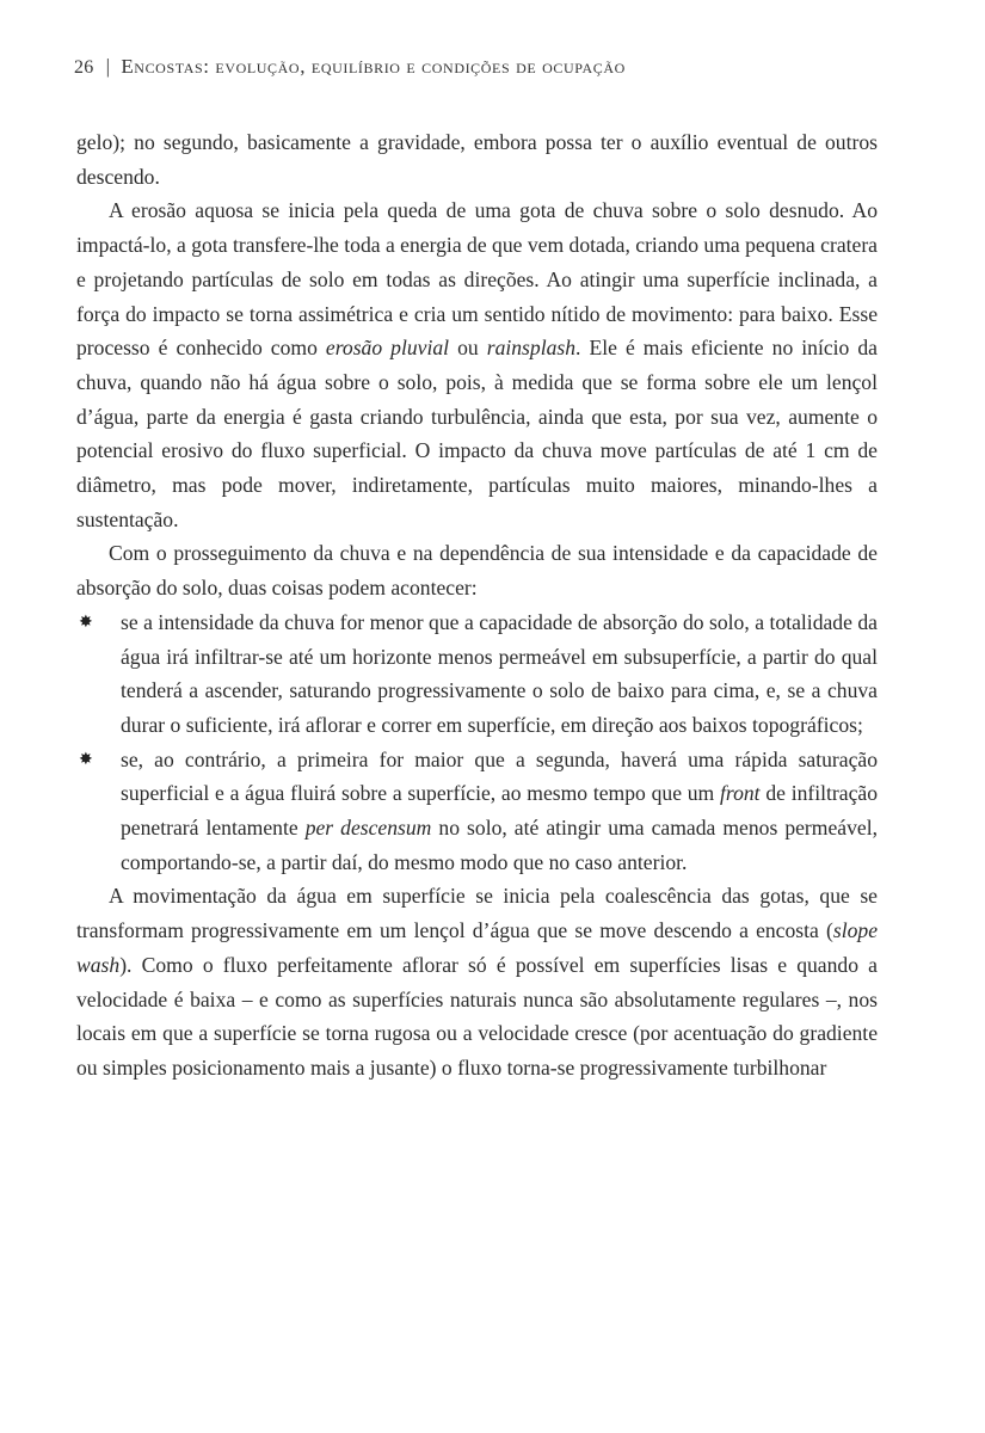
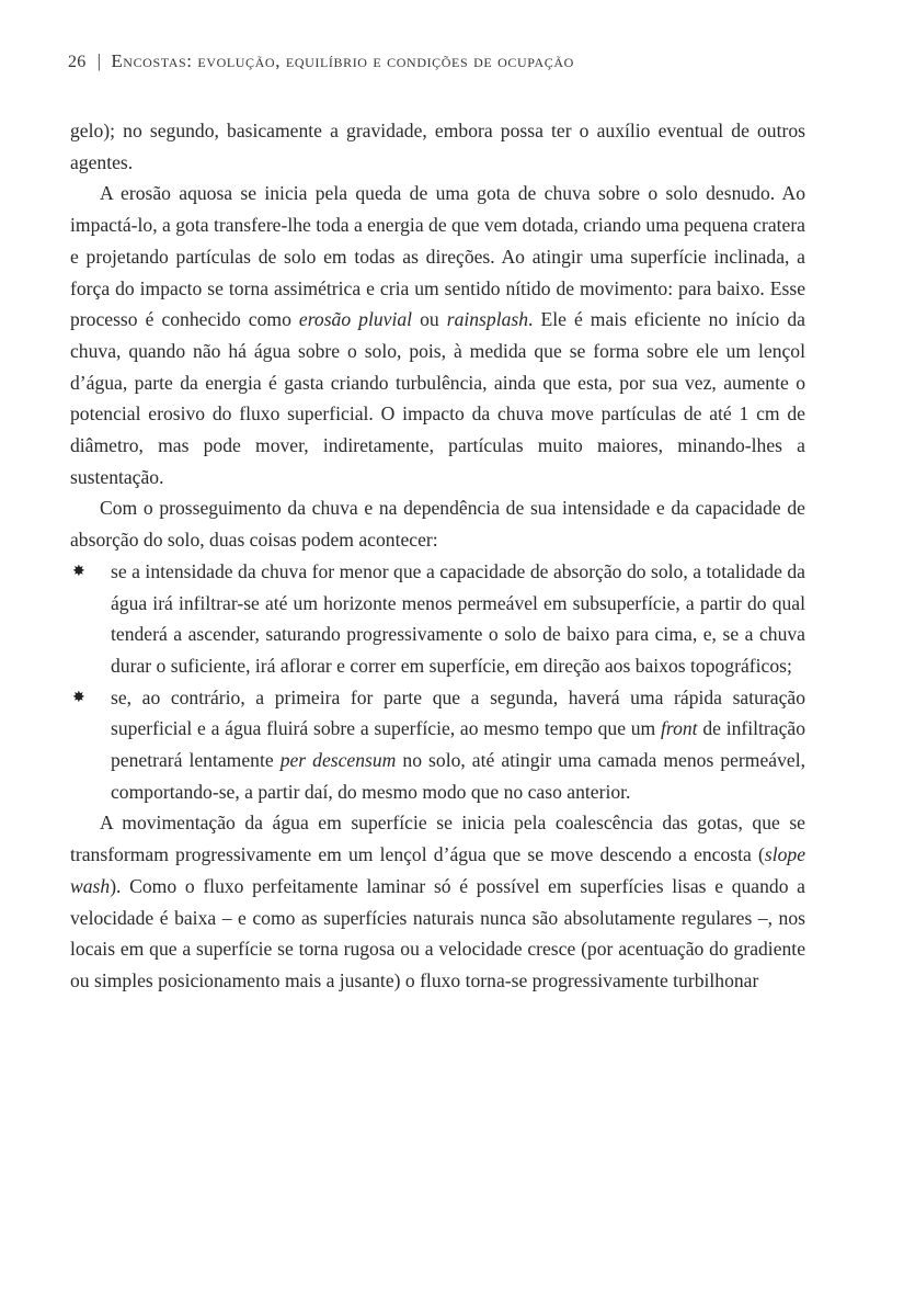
  26 | Encostas: evolução, equilíbrio e condições de ocupação
- gelo); no segundo, basicamente a gravidade, embora possa ter o auxílio eventual de outros descendo.
+ gelo); no segundo, basicamente a gravidade, embora possa ter o auxílio eventual de outros agentes.
  A erosão aquosa se inicia pela queda de uma gota de chuva sobre o solo desnudo. Ao impactá-lo, a gota transfere-lhe toda a energia de que vem dotada, criando uma pequena cratera e projetando partículas de solo em todas as dire­ções. Ao atingir uma superfície inclinada, a força do impacto se torna assi­métrica e cria um sentido nítido de movimento: para baixo. Esse processo é conhecido como erosão pluvial ou rainsplash. Ele é mais eficiente no início da chuva, quando não há água sobre o solo, pois, à medida que se forma sobre ele um lençol d’água, parte da energia é gasta criando turbulência, ainda que esta, por sua vez, aumente o potencial erosivo do fluxo superficial. O impacto da chuva move partículas de até 1 cm de diâmetro, mas pode mover, indiretamente, partículas muito maiores, minando-lhes a sustentação.
  Com o prosseguimento da chuva e na dependência de sua intensidade e da capacidade de absorção do solo, duas coisas podem acontecer:
  ✸
  se a intensidade da chuva for menor que a capacidade de absorção do solo, a totalidade da água irá infiltrar-se até um horizonte menos permeável em subsuperfície, a partir do qual tenderá a ascender, saturando progres­sivamente o solo de baixo para cima, e, se a chuva durar o suficiente, irá aflorar e correr em superfície, em direção aos baixos topográficos;
  ✸
- se, ao contrário, a primeira for maior que a segunda, haverá uma rápida saturação superficial e a água fluirá sobre a superfície, ao mesmo tempo que um front de infiltração penetrará lentamente per descensum no solo, até atingir uma camada menos permeável, comportando-se, a partir daí, do mesmo modo que no caso anterior.
+ se, ao contrário, a primeira for parte que a segunda, haverá uma rápida saturação superficial e a água fluirá sobre a superfície, ao mesmo tempo que um front de infiltração penetrará lentamente per descensum no solo, até atingir uma camada menos permeável, comportando-se, a partir daí, do mesmo modo que no caso anterior.
- A movimentação da água em superfície se inicia pela coalescência das gotas, que se transformam progressivamente em um lençol d’água que se move descendo a encosta (slope wash). Como o fluxo perfeitamente aflorar só é possí­vel em superfícies lisas e quando a velocidade é baixa – e como as superfícies naturais nunca são absolutamente regulares –, nos locais em que a superfície se torna rugosa ou a velocidade cresce (por acentuação do gradiente ou simples posicionamento mais a jusante) o fluxo torna-se progressivamente turbilhonar
+ A movimentação da água em superfície se inicia pela coalescência das gotas, que se transformam progressivamente em um lençol d’água que se move descendo a encosta (slope wash). Como o fluxo perfeitamente laminar só é possí­vel em superfícies lisas e quando a velocidade é baixa – e como as superfícies naturais nunca são absolutamente regulares –, nos locais em que a superfície se torna rugosa ou a velocidade cresce (por acentuação do gradiente ou simples posicionamento mais a jusante) o fluxo torna-se progressivamente turbilhonar
